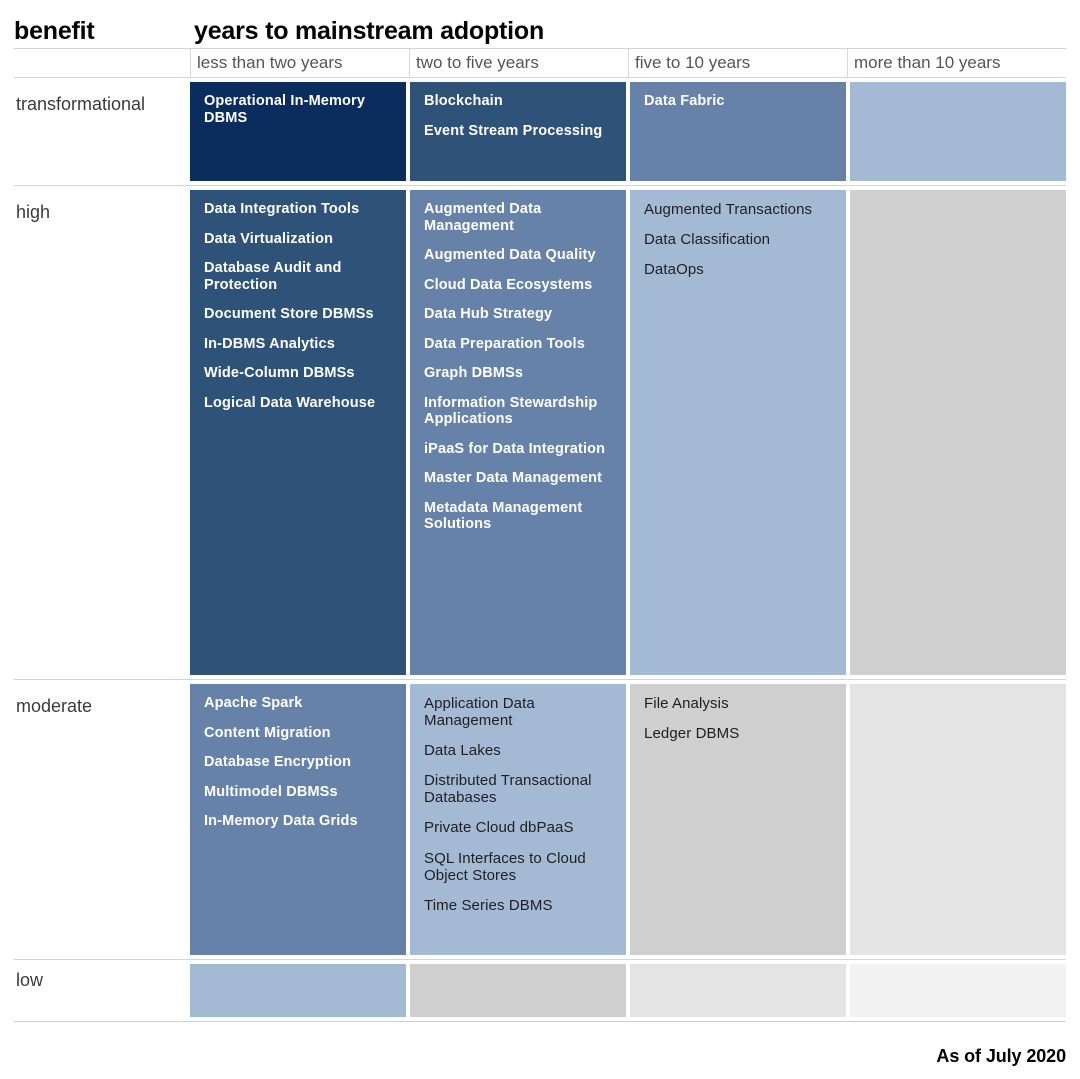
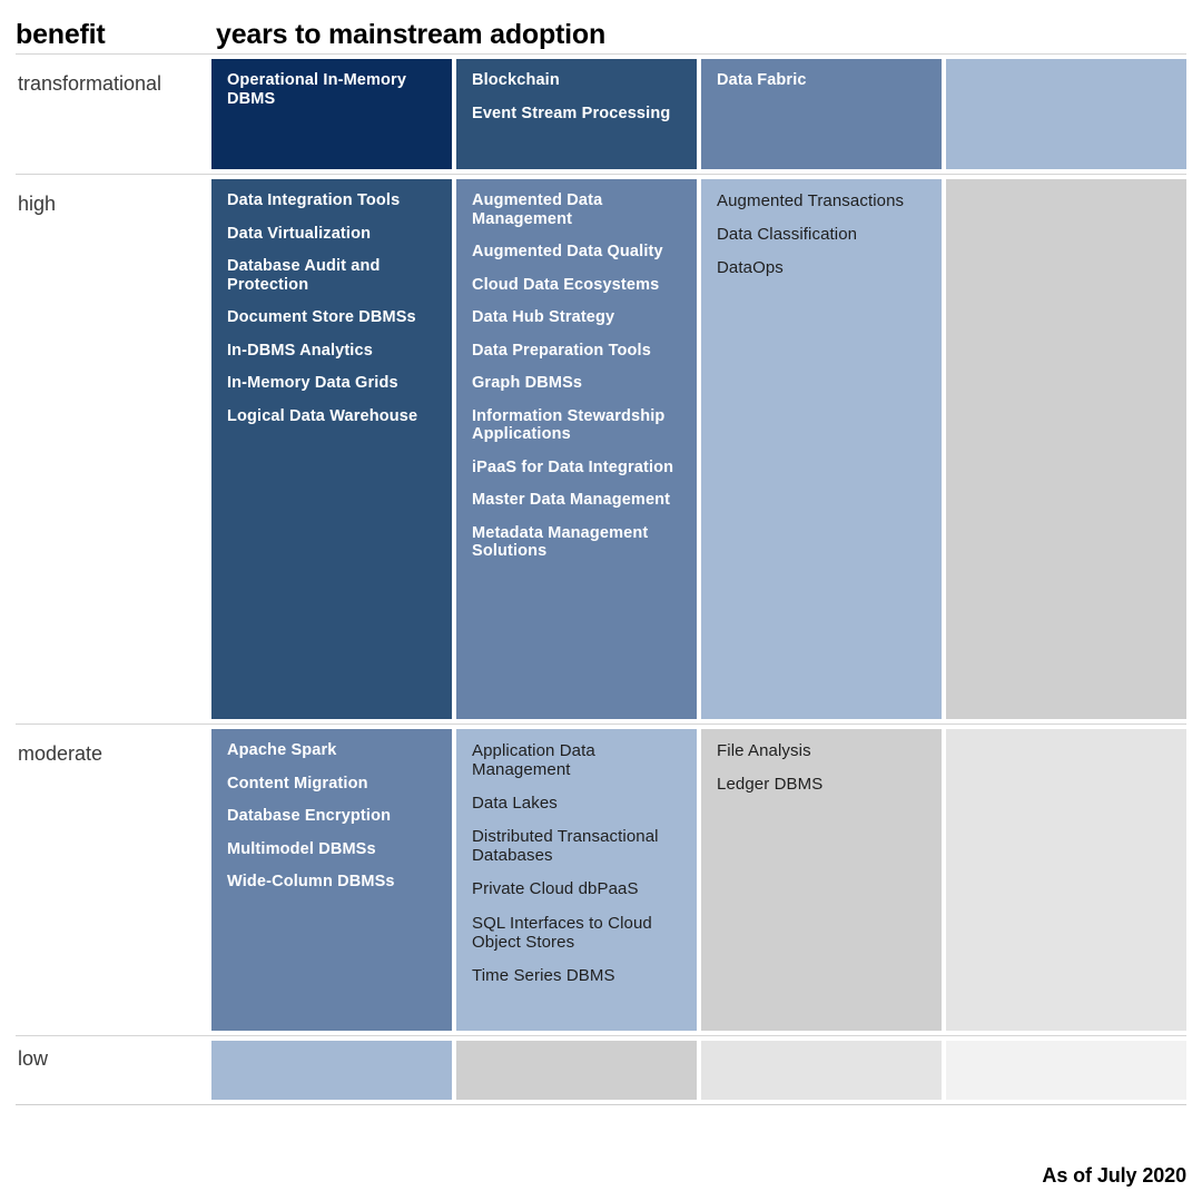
  benefit
  years to mainstream adoption
- less than two years
- two to five years
- five to 10 years
- more than 10 years
  transformational
  Operational In-Memory DBMS
  Blockchain
  Event Stream Processing
  Data Fabric
  high
  Data Integration Tools
  Data Virtualization
  Database Audit and Protection
  Document Store DBMSs
  In-DBMS Analytics
- Wide-Column DBMSs
+ In-Memory Data Grids
  Logical Data Warehouse
  Augmented Data Management
  Augmented Data Quality
  Cloud Data Ecosystems
  Data Hub Strategy
  Data Preparation Tools
  Graph DBMSs
  Information Stewardship Applications
  iPaaS for Data Integration
  Master Data Management
  Metadata Management Solutions
  Augmented Transactions
  Data Classification
  DataOps
  moderate
  Apache Spark
  Content Migration
  Database Encryption
  Multimodel DBMSs
- In-Memory Data Grids
+ Wide-Column DBMSs
  Application Data Management
  Data Lakes
  Distributed Transactional Databases
  Private Cloud dbPaaS
  SQL Interfaces to Cloud Object Stores
  Time Series DBMS
  File Analysis
  Ledger DBMS
  low
  As of July 2020
